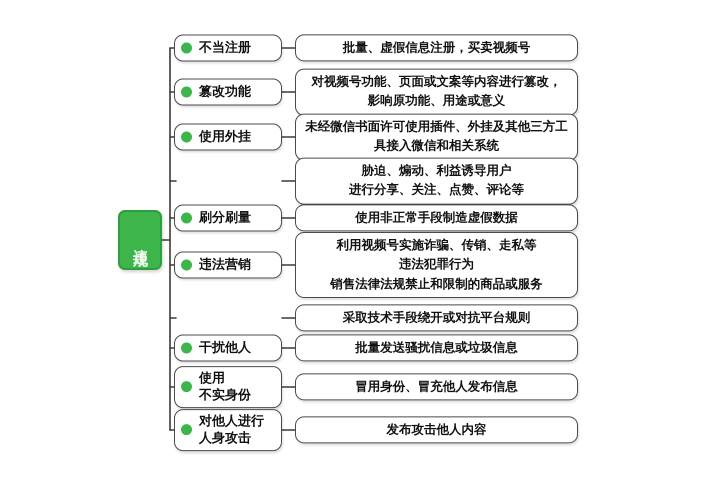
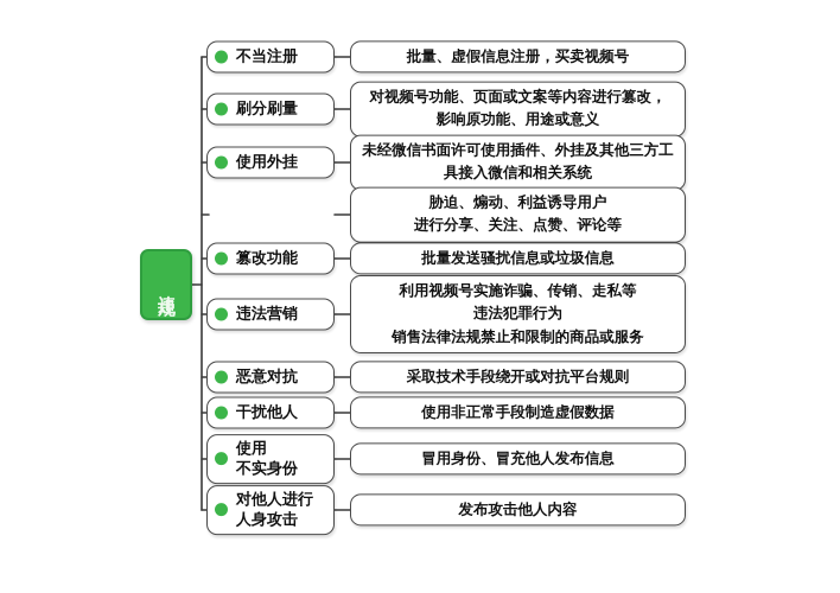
  不当注册
  批量、虚假信息注册，买卖视频号
- 篡改功能
+ 刷分刷量
  对视频号功能、页面或文案等内容进行篡改，
  影响原功能、用途或意义
  使用外挂
  未经微信书面许可使用插件、外挂及其他三方工
  具接入微信和相关系统
  胁迫、煽动、利益诱导用户
  进行分享、关注、点赞、评论等
- 刷分刷量
+ 篡改功能
- 使用非正常手段制造虚假数据
+ 批量发送骚扰信息或垃圾信息
  违法营销
  利用视频号实施诈骗、传销、走私等
  违法犯罪行为
  销售法律法规禁止和限制的商品或服务
+ 恶意对抗
  采取技术手段绕开或对抗平台规则
  干扰他人
- 批量发送骚扰信息或垃圾信息
+ 使用非正常手段制造虚假数据
  使用
  不实身份
  冒用身份、冒充他人发布信息
  对他人进行
  人身攻击
  发布攻击他人内容
